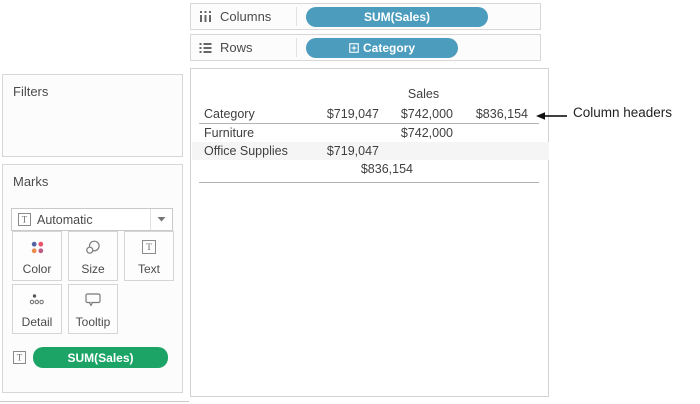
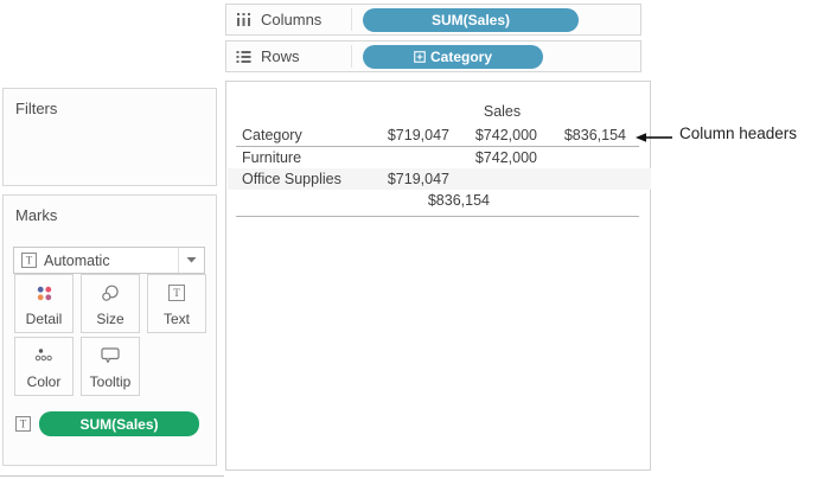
  Filters
  Marks
  T
  Automatic
- Color
+ Detail
  Size
  T
  Text
- Detail
+ Color
  Tooltip
  T
  SUM(Sales)
  Columns
  SUM(Sales)
  Rows
  Category
  Sales
  Category
  $719,047
  $742,000
  $836,154
  Furniture
  $742,000
  Office Supplies
  $719,047
  $836,154
  Column headers
